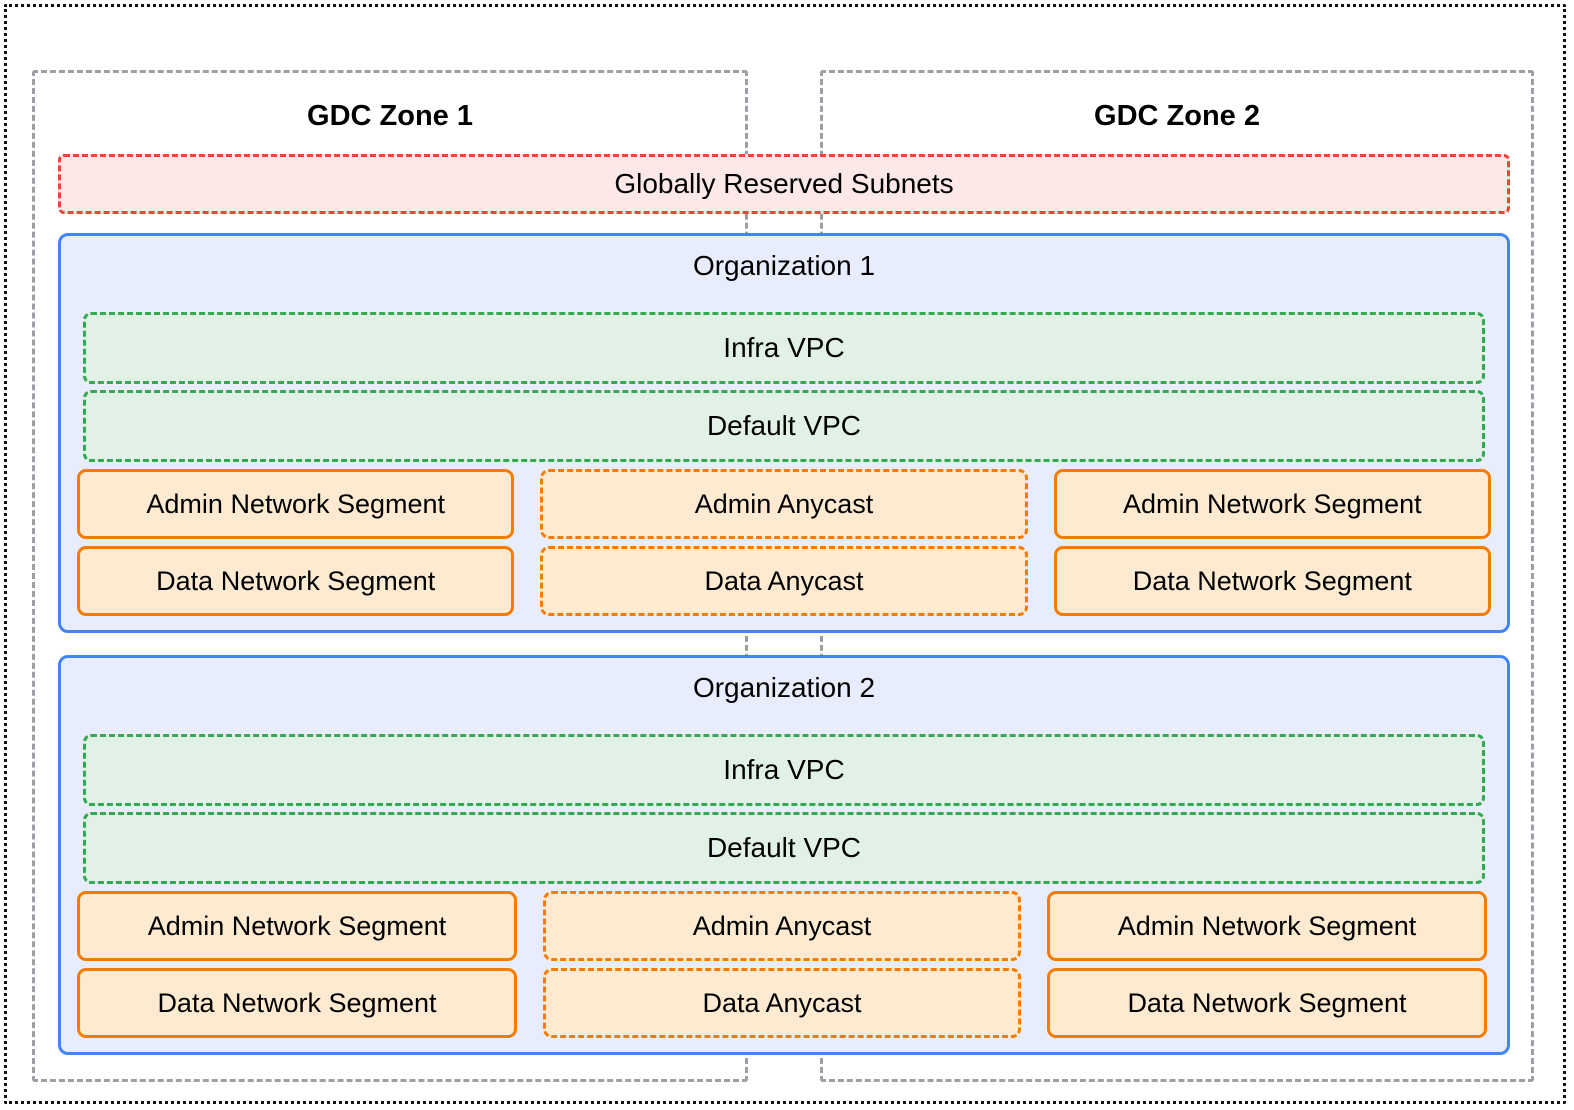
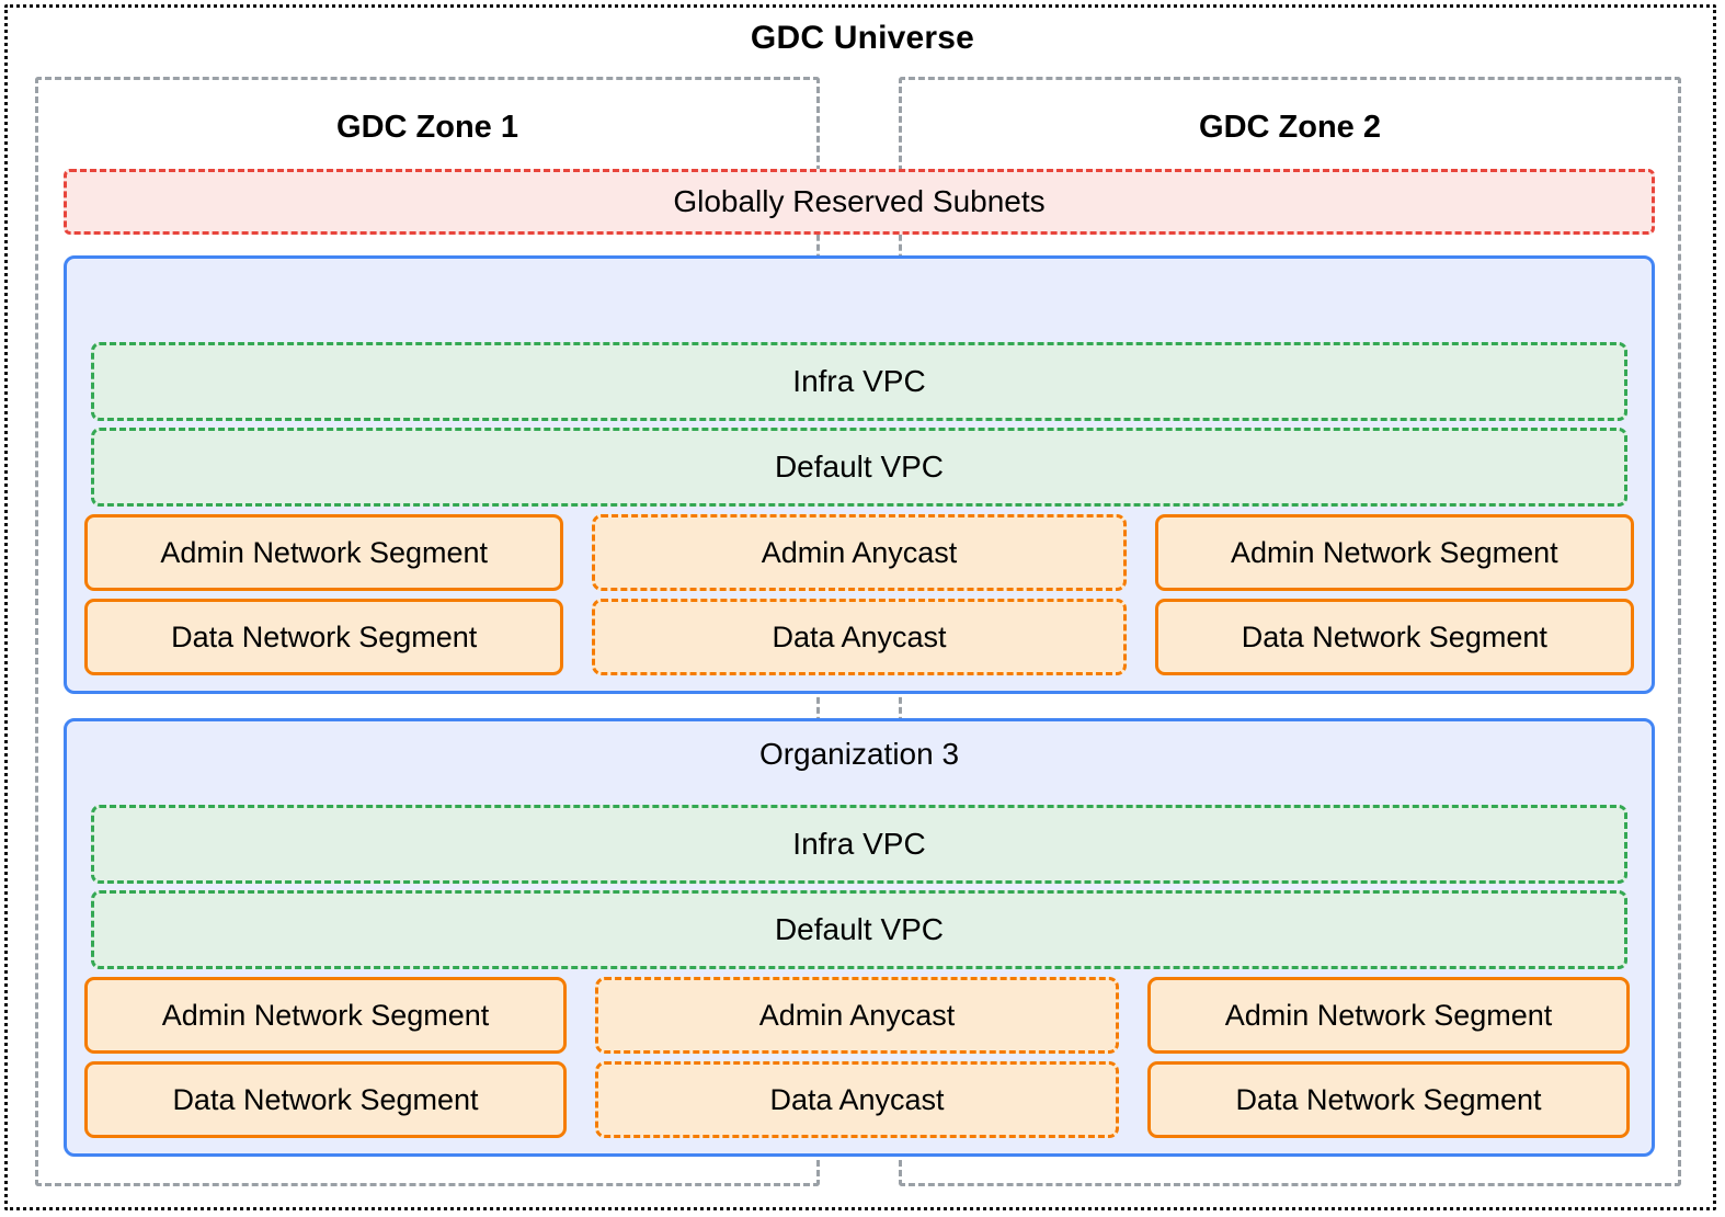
+ GDC Universe
  GDC Zone 1
  GDC Zone 2
  Globally Reserved Subnets
- Organization 1
  Infra VPC
  Default VPC
  Admin Network Segment
  Admin Anycast
  Admin Network Segment
  Data Network Segment
  Data Anycast
  Data Network Segment
- Organization 2
+ Organization 3
  Infra VPC
  Default VPC
  Admin Network Segment
  Admin Anycast
  Admin Network Segment
  Data Network Segment
  Data Anycast
  Data Network Segment
